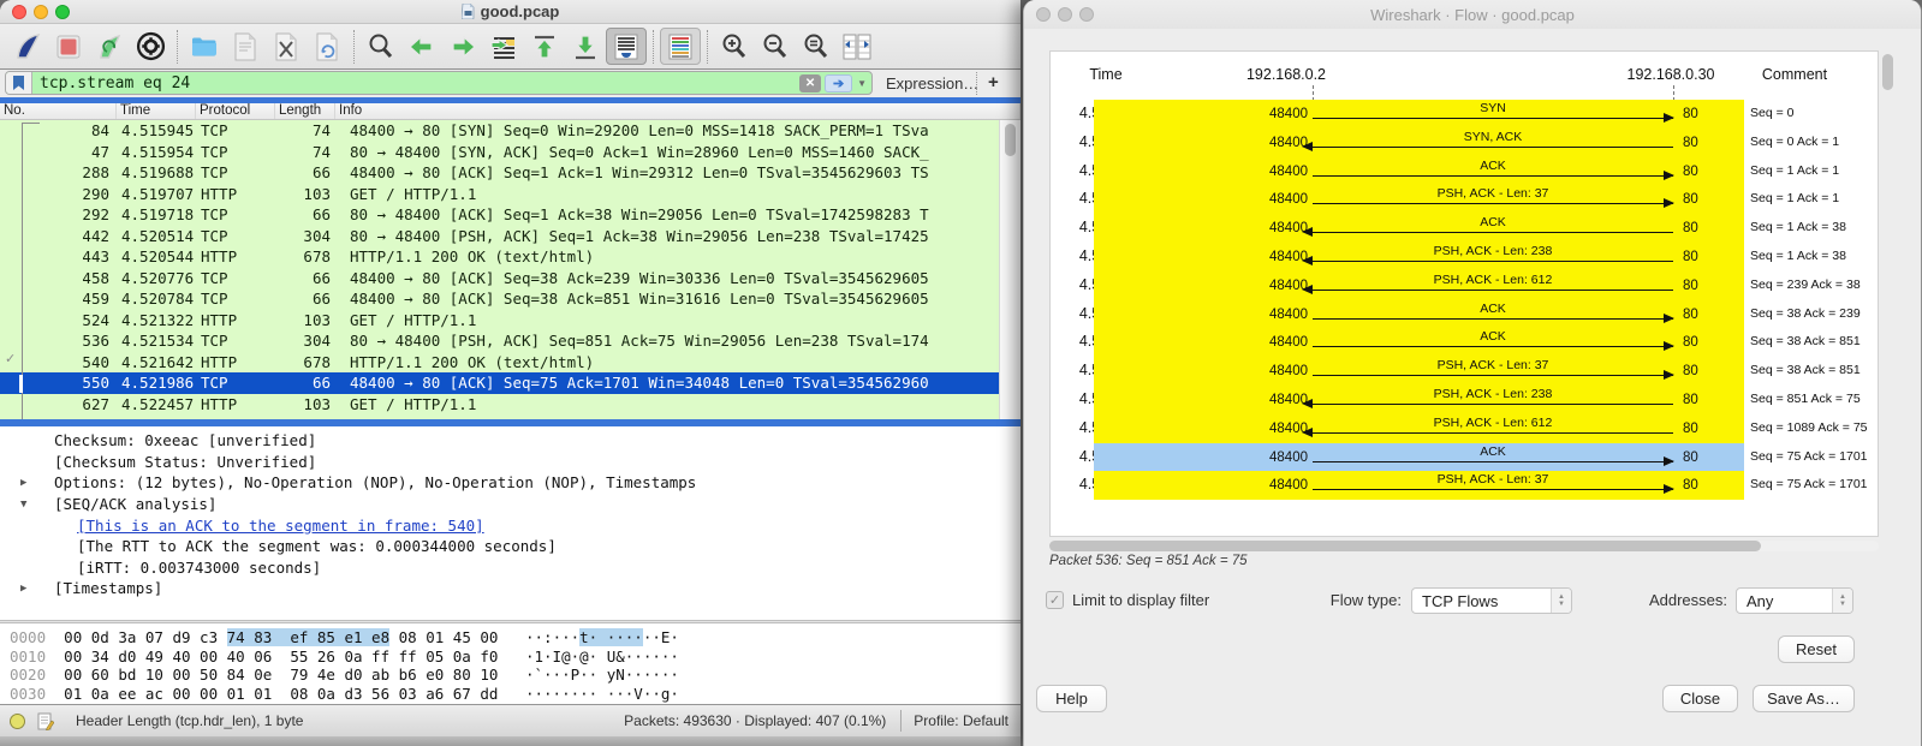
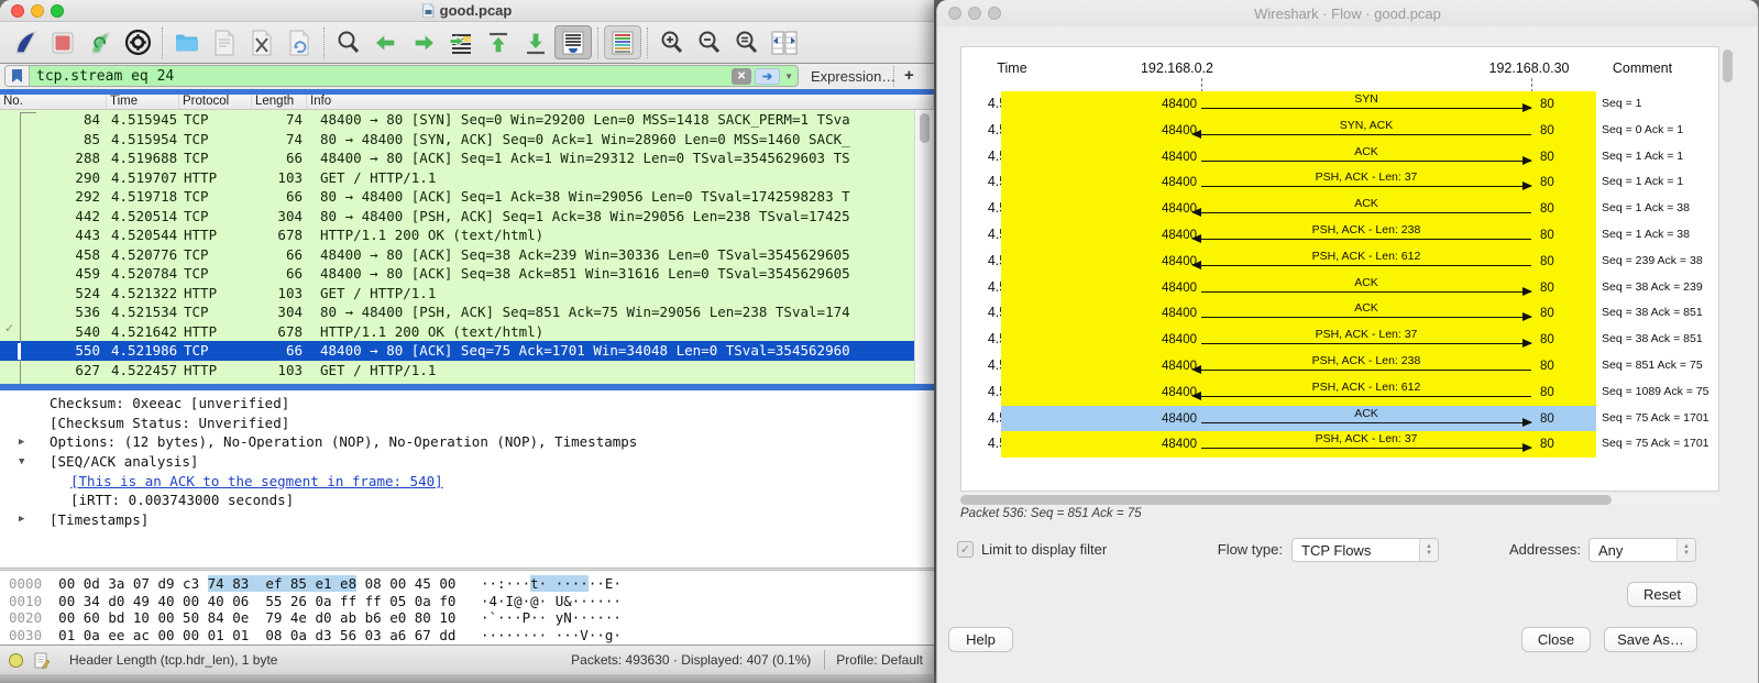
  good.pcap
  tcp.stream eq 24
  ✕
  ➔
  ▼
  Expression…
  +
  No.
  Time
  Protocol
  Length
  Info
  84
  4.515945
  TCP
  74
  48400 → 80 [SYN] Seq=0 Win=29200 Len=0 MSS=1418 SACK_PERM=1 TSva
- 47
+ 85
  4.515954
  TCP
  74
  80 → 48400 [SYN, ACK] Seq=0 Ack=1 Win=28960 Len=0 MSS=1460 SACK_
  288
  4.519688
  TCP
  66
  48400 → 80 [ACK] Seq=1 Ack=1 Win=29312 Len=0 TSval=3545629603 TS
  290
  4.519707
  HTTP
  103
  GET / HTTP/1.1
  292
  4.519718
  TCP
  66
  80 → 48400 [ACK] Seq=1 Ack=38 Win=29056 Len=0 TSval=1742598283 T
  442
  4.520514
  TCP
  304
  80 → 48400 [PSH, ACK] Seq=1 Ack=38 Win=29056 Len=238 TSval=17425
  443
  4.520544
  HTTP
  678
  HTTP/1.1 200 OK (text/html)
  458
  4.520776
  TCP
  66
  48400 → 80 [ACK] Seq=38 Ack=239 Win=30336 Len=0 TSval=3545629605
  459
  4.520784
  TCP
  66
  48400 → 80 [ACK] Seq=38 Ack=851 Win=31616 Len=0 TSval=3545629605
  524
  4.521322
  HTTP
  103
  GET / HTTP/1.1
  536
  4.521534
  TCP
  304
  80 → 48400 [PSH, ACK] Seq=851 Ack=75 Win=29056 Len=238 TSval=174
  540
  4.521642
  HTTP
  678
  HTTP/1.1 200 OK (text/html)
  550
  4.521986
  TCP
  66
  48400 → 80 [ACK] Seq=75 Ack=1701 Win=34048 Len=0 TSval=354562960
  627
  4.522457
  HTTP
  103
  GET / HTTP/1.1
  ✓
  Checksum: 0xeeac [unverified]
  [Checksum Status: Unverified]
  ▶
  Options: (12 bytes), No-Operation (NOP), No-Operation (NOP), Timestamps
  ▼
  [SEQ/ACK analysis]
  [This is an ACK to the segment in frame: 540]
- [The RTT to ACK the segment was: 0.000344000 seconds]
  [iRTT: 0.003743000 seconds]
  ▶
  [Timestamps]
- 0000 00 0d 3a 07 d9 c3 74 83 ef 85 e1 e8 08 01 45 00 ··:···t· ······E·
+ 0000 00 0d 3a 07 d9 c3 74 83 ef 85 e1 e8 08 00 45 00 ··:···t· ······E·
- 0010 00 34 d0 49 40 00 40 06 55 26 0a ff ff 05 0a f0 ·1·I@·@· U&······
+ 0010 00 34 d0 49 40 00 40 06 55 26 0a ff ff 05 0a f0 ·4·I@·@· U&······
  0020 00 60 bd 10 00 50 84 0e 79 4e d0 ab b6 e0 80 10 ·`···P·· yN······
  0030 01 0a ee ac 00 00 01 01 08 0a d3 56 03 a6 67 dd ········ ···V··g·
  Header Length (tcp.hdr_len), 1 byte
  Packets: 493630 · Displayed: 407 (0.1%)
  Profile: Default
  Wireshark · Flow · good.pcap
  Time
  192.168.0.2
  192.168.0.30
  Comment
  48400
  SYN
  80
- Seq = 0
+ Seq = 1
  48400
  SYN, ACK
  80
  Seq = 0 Ack = 1
  48400
  ACK
  80
  Seq = 1 Ack = 1
  48400
  PSH, ACK - Len: 37
  80
  Seq = 1 Ack = 1
  48400
  ACK
  80
  Seq = 1 Ack = 38
  48400
  PSH, ACK - Len: 238
  80
  Seq = 1 Ack = 38
  48400
  PSH, ACK - Len: 612
  80
  Seq = 239 Ack = 38
  48400
  ACK
  80
  Seq = 38 Ack = 239
  48400
  ACK
  80
  Seq = 38 Ack = 851
  48400
  PSH, ACK - Len: 37
  80
  Seq = 38 Ack = 851
  48400
  PSH, ACK - Len: 238
  80
  Seq = 851 Ack = 75
  48400
  PSH, ACK - Len: 612
  80
  Seq = 1089 Ack = 75
  48400
  ACK
  80
  Seq = 75 Ack = 1701
  48400
  PSH, ACK - Len: 37
  80
  Seq = 75 Ack = 1701
  Packet 536: Seq = 851 Ack = 75
  ✓
  Limit to display filter
  Flow type:
  TCP Flows
  Addresses:
  Any
  Reset
  Help
  Close
  Save As…
